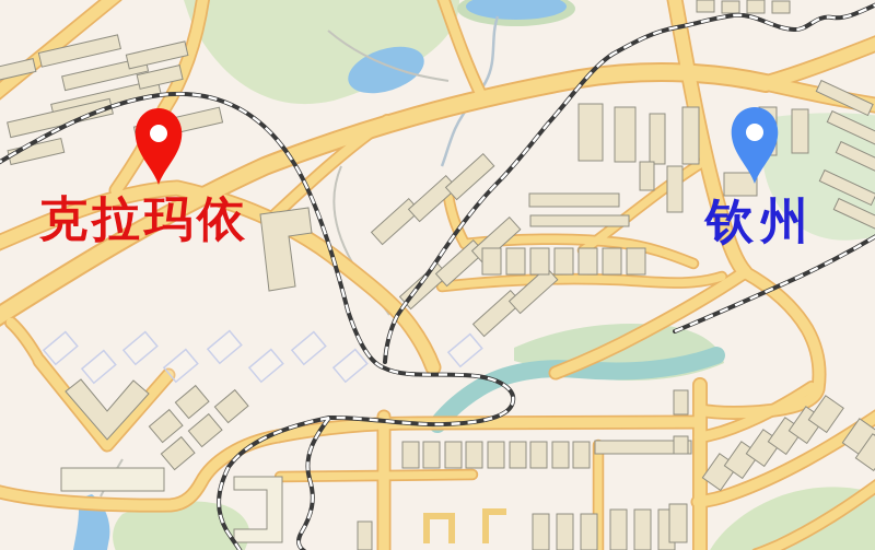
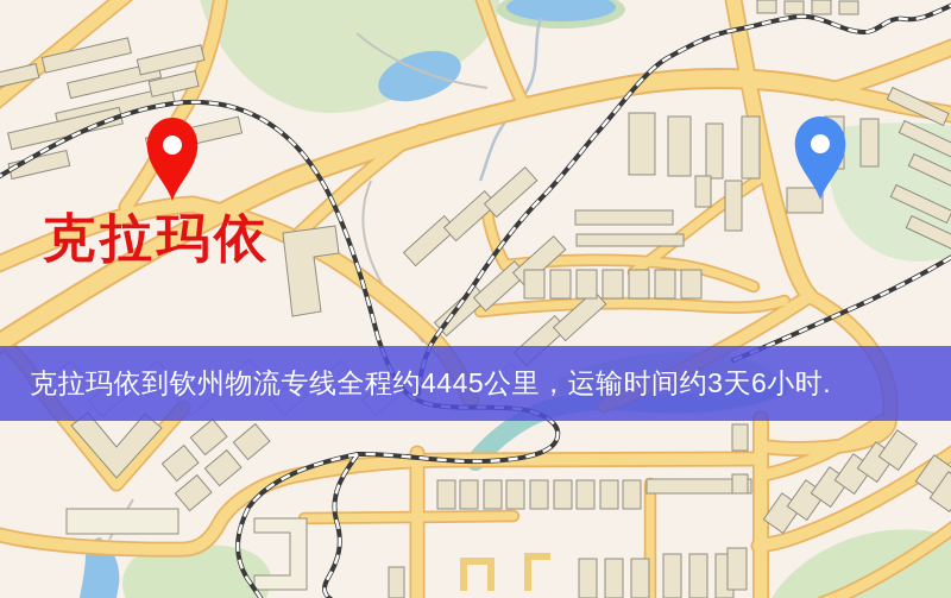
+ 克拉玛依到钦州物流专线全程约4445公里，运输时间约3天6小时.
  克拉玛依
- 钦州
